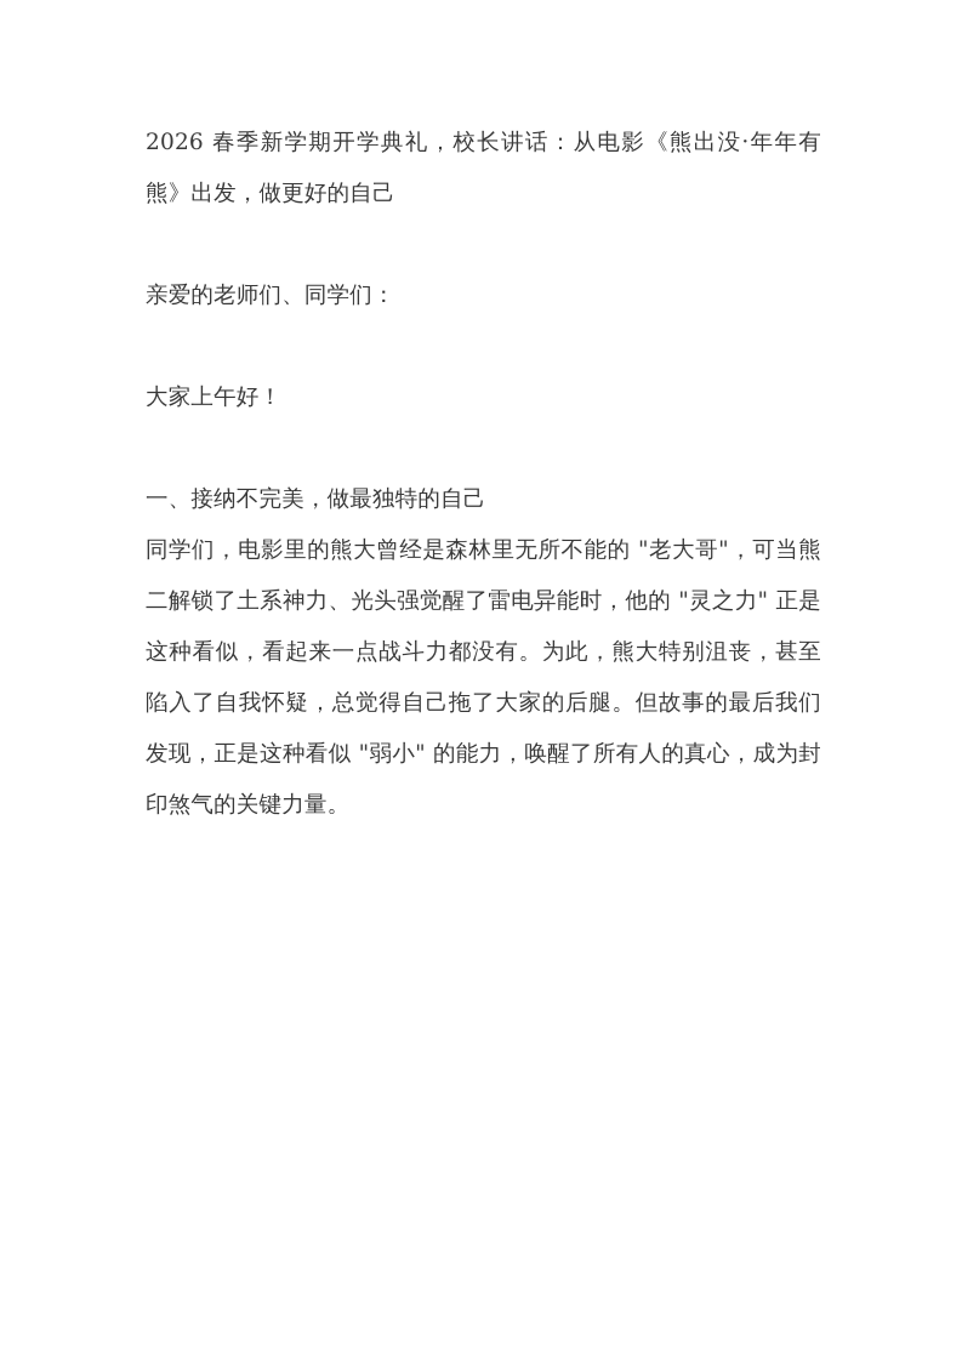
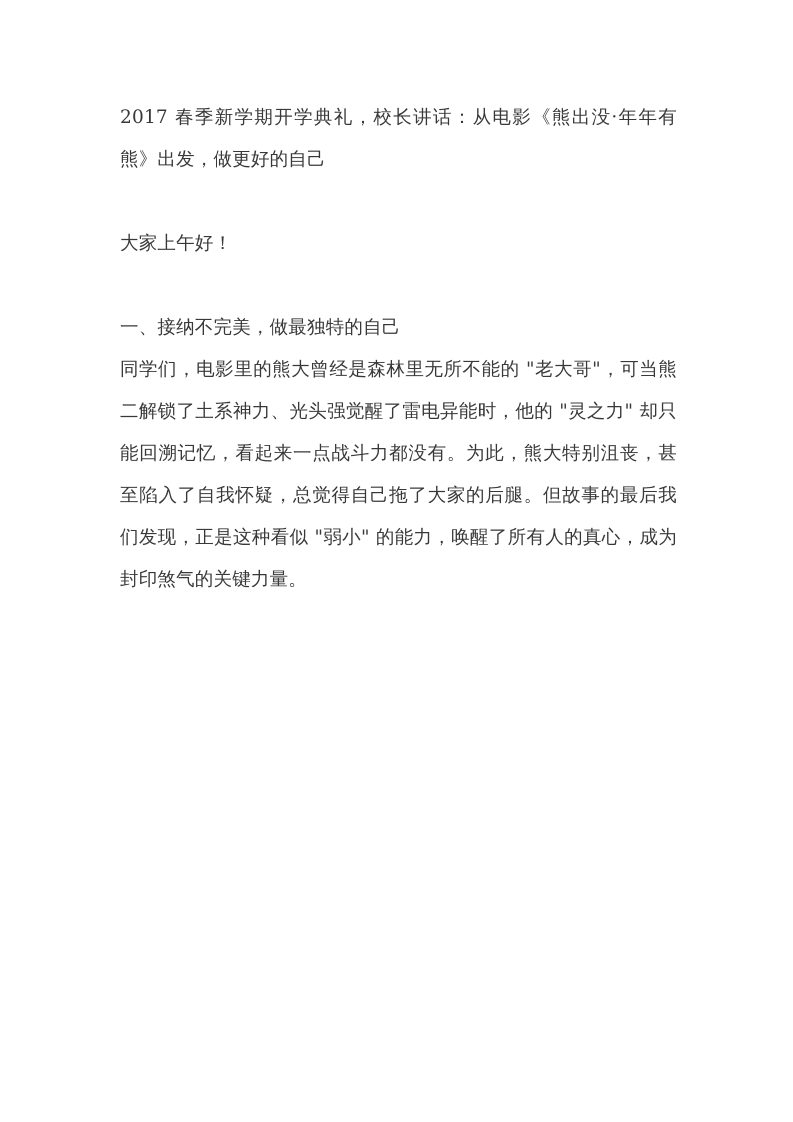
- 2026 春季新学期开学典礼，校长讲话：从电影《熊出没·年年有熊》出发，做更好的自己
+ 2017 春季新学期开学典礼，校长讲话：从电影《熊出没·年年有熊》出发，做更好的自己
- 亲爱的老师们、同学们：
  大家上午好！
  一、接纳不完美，做最独特的自己
- 同学们，电影里的熊大曾经是森林里无所不能的 "老大哥"，可当熊二解锁了土系神力、光头强觉醒了雷电异能时，他的 "灵之力" 正是这种看似，看起来一点战斗力都没有。为此，熊大特别沮丧，甚至陷入了自我怀疑，总觉得自己拖了大家的后腿。但故事的最后我们发现，正是这种看似 "弱小" 的能力，唤醒了所有人的真心，成为封印煞气的关键力量。
+ 同学们，电影里的熊大曾经是森林里无所不能的 "老大哥"，可当熊二解锁了土系神力、光头强觉醒了雷电异能时，他的 "灵之力" 却只能回溯记忆，看起来一点战斗力都没有。为此，熊大特别沮丧，甚至陷入了自我怀疑，总觉得自己拖了大家的后腿。但故事的最后我们发现，正是这种看似 "弱小" 的能力，唤醒了所有人的真心，成为封印煞气的关键力量。
